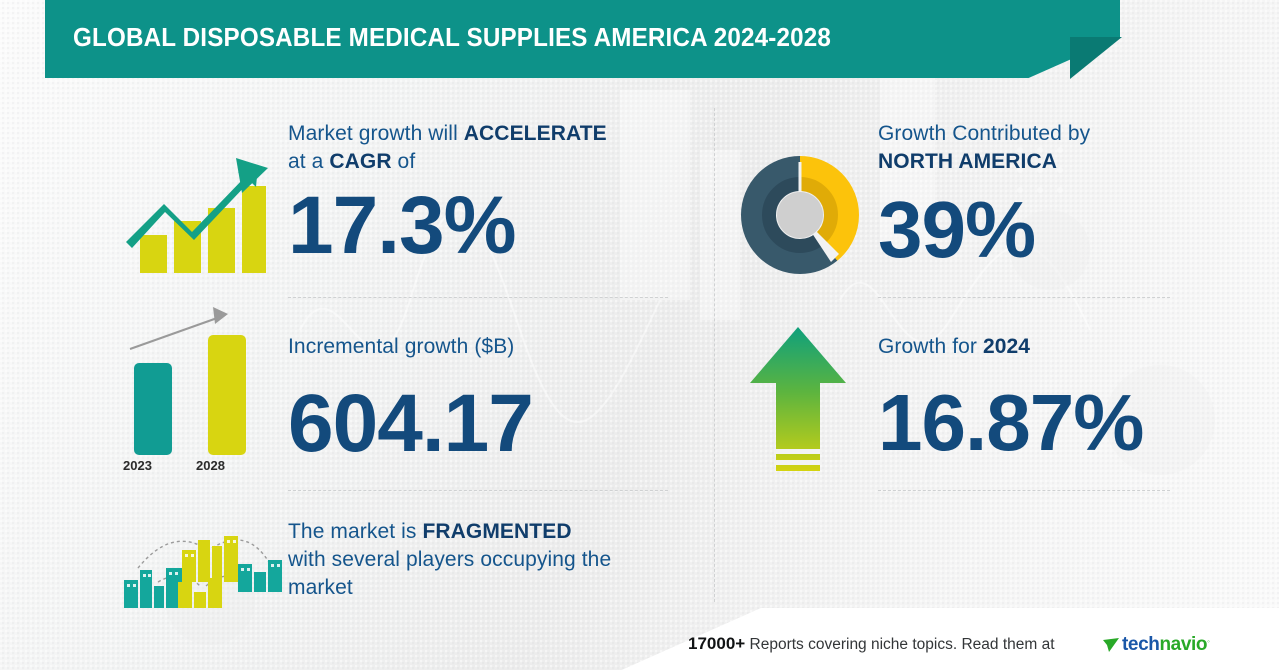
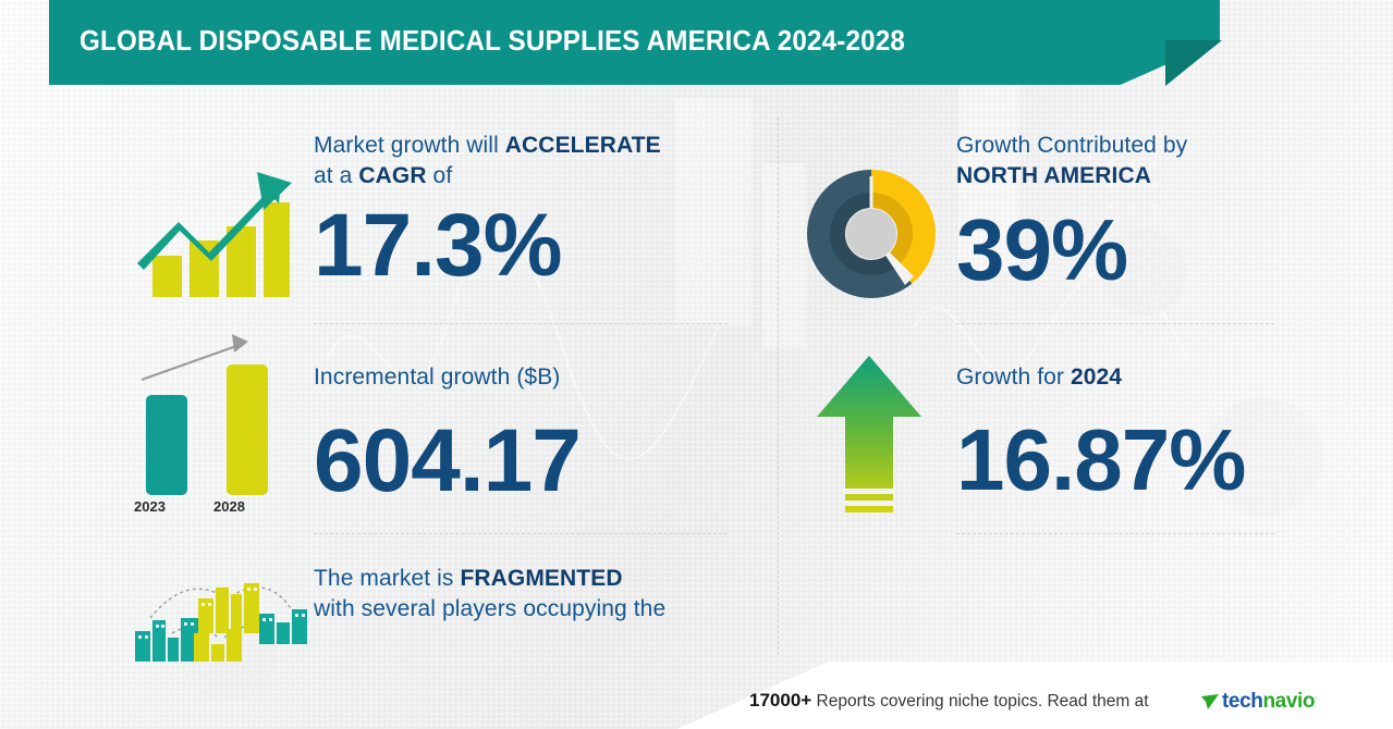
  GLOBAL DISPOSABLE MEDICAL SUPPLIES AMERICA 2024-2028
  Market growth will ACCELERATE
  at a CAGR of
  17.3%
  2023
  2028
  Incremental growth ($B)
  604.17
  The market is FRAGMENTED
  with several players occupying the
- market
  Growth Contributed by
  NORTH AMERICA
  39%
  Growth for 2024
  16.87%
  17000+ Reports covering niche topics. Read them at
  technavio
